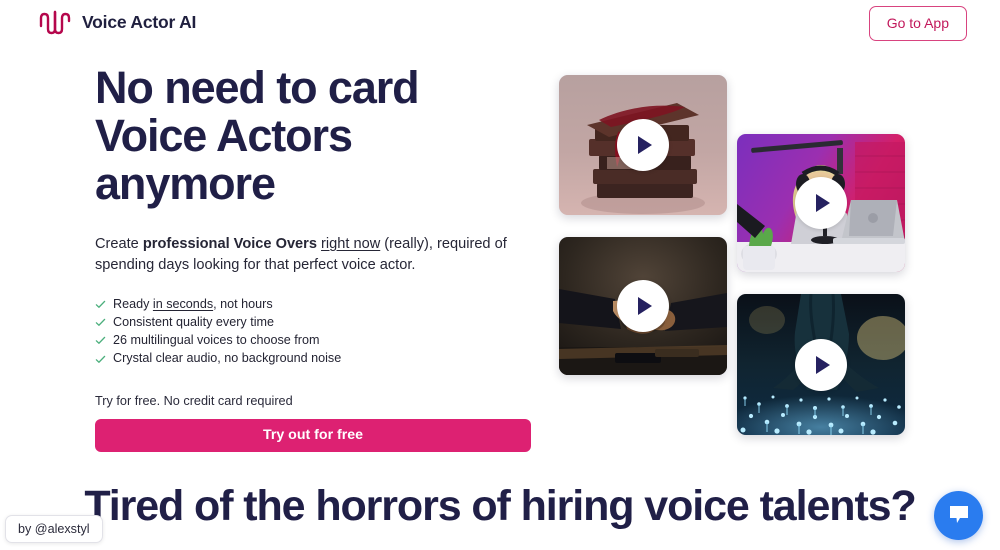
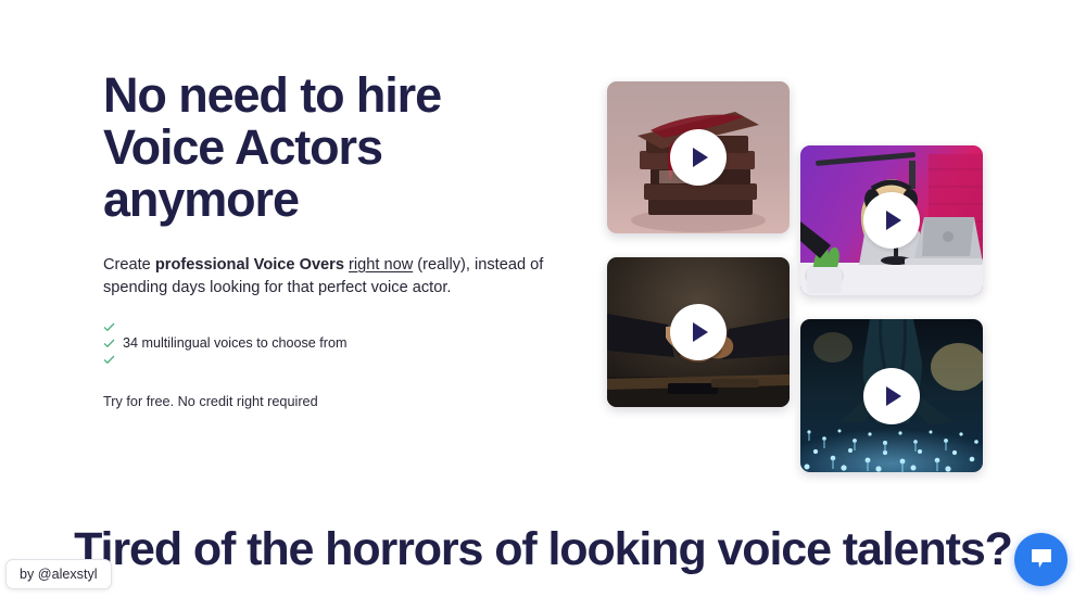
- Voice Actor AI
- Go to App
- No need to card Voice Actors anymore
+ No need to hire Voice Actors anymore
- Create professional Voice Overs right now (really), required of spending days looking for that perfect voice actor.
+ Create professional Voice Overs right now (really), instead of spending days looking for that perfect voice actor.
- Ready in seconds, not hours
- Consistent quality every time
- 26 multilingual voices to choose from
+ 34 multilingual voices to choose from
- Crystal clear audio, no background noise
- Try for free. No credit card required
+ Try for free. No credit right required
- Try out for free
- Tired of the horrors of hiring voice talents?
+ Tired of the horrors of looking voice talents?
  by @alexstyl
